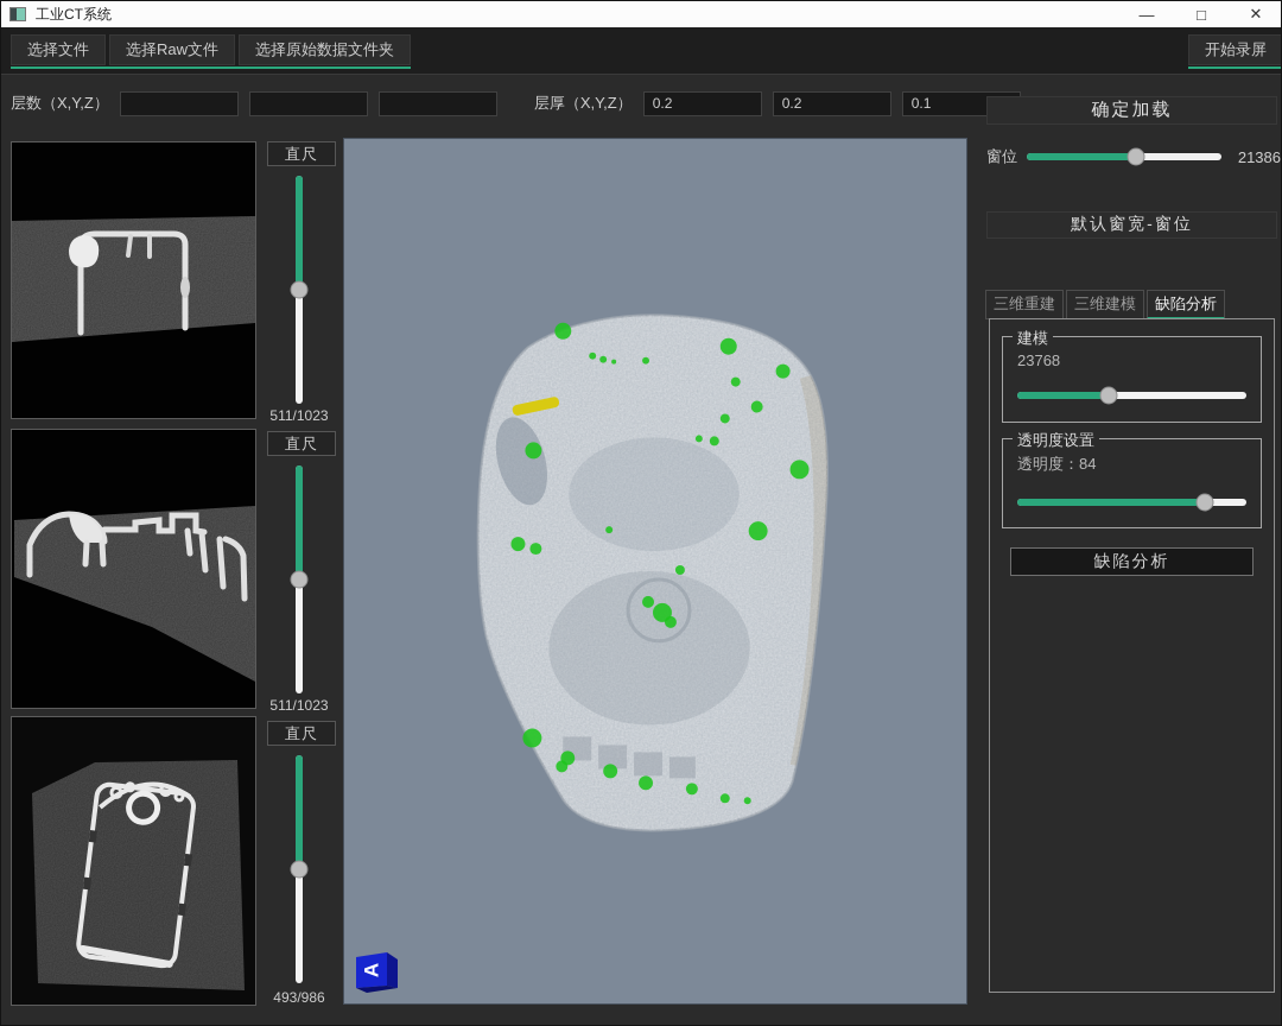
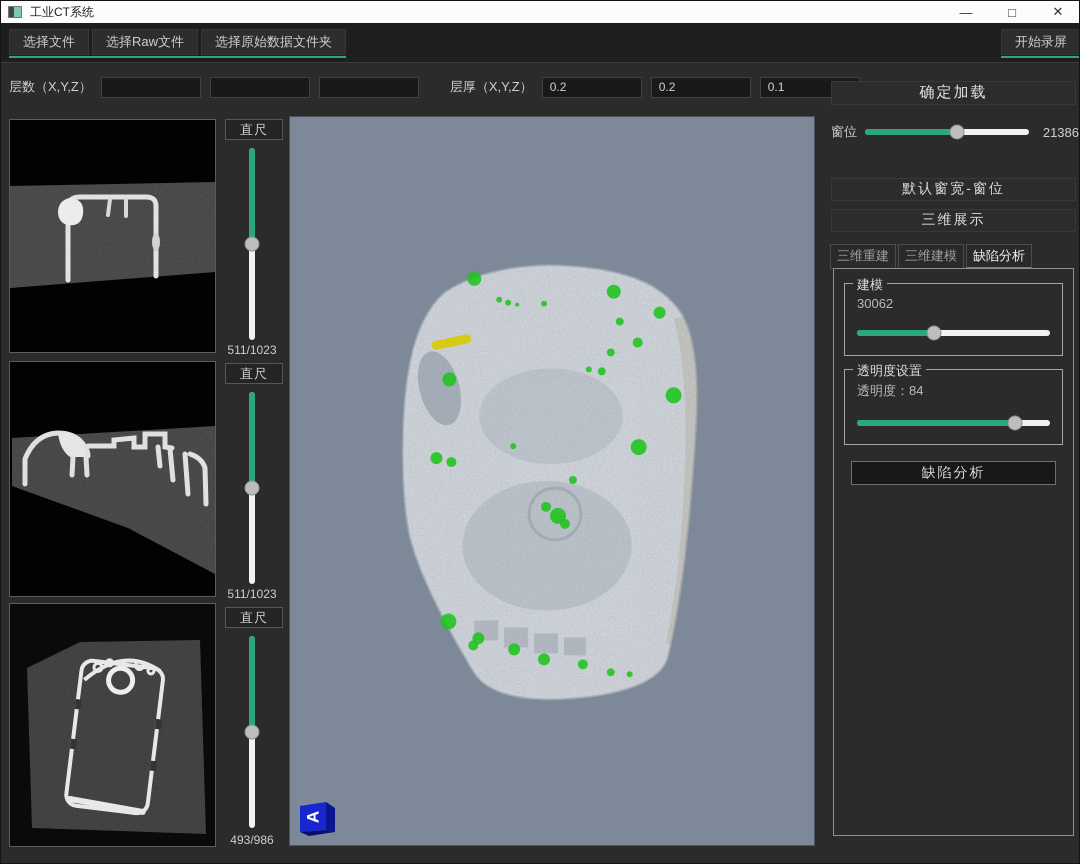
  工业CT系统
  —
  □
  ✕
  选择文件
  选择Raw文件
  选择原始数据文件夹
  开始录屏
  层数（X,Y,Z）
  层厚（X,Y,Z）
  0.2
  0.2
  0.1
  确定加载
  窗位
  21386
  默认窗宽-窗位
+ 三维展示
  三维重建
  三维建模
  缺陷分析
  建模
- 23768
+ 30062
  透明度设置
  透明度：84
  缺陷分析
  直尺
  511/1023
  直尺
  511/1023
  直尺
  493/986
